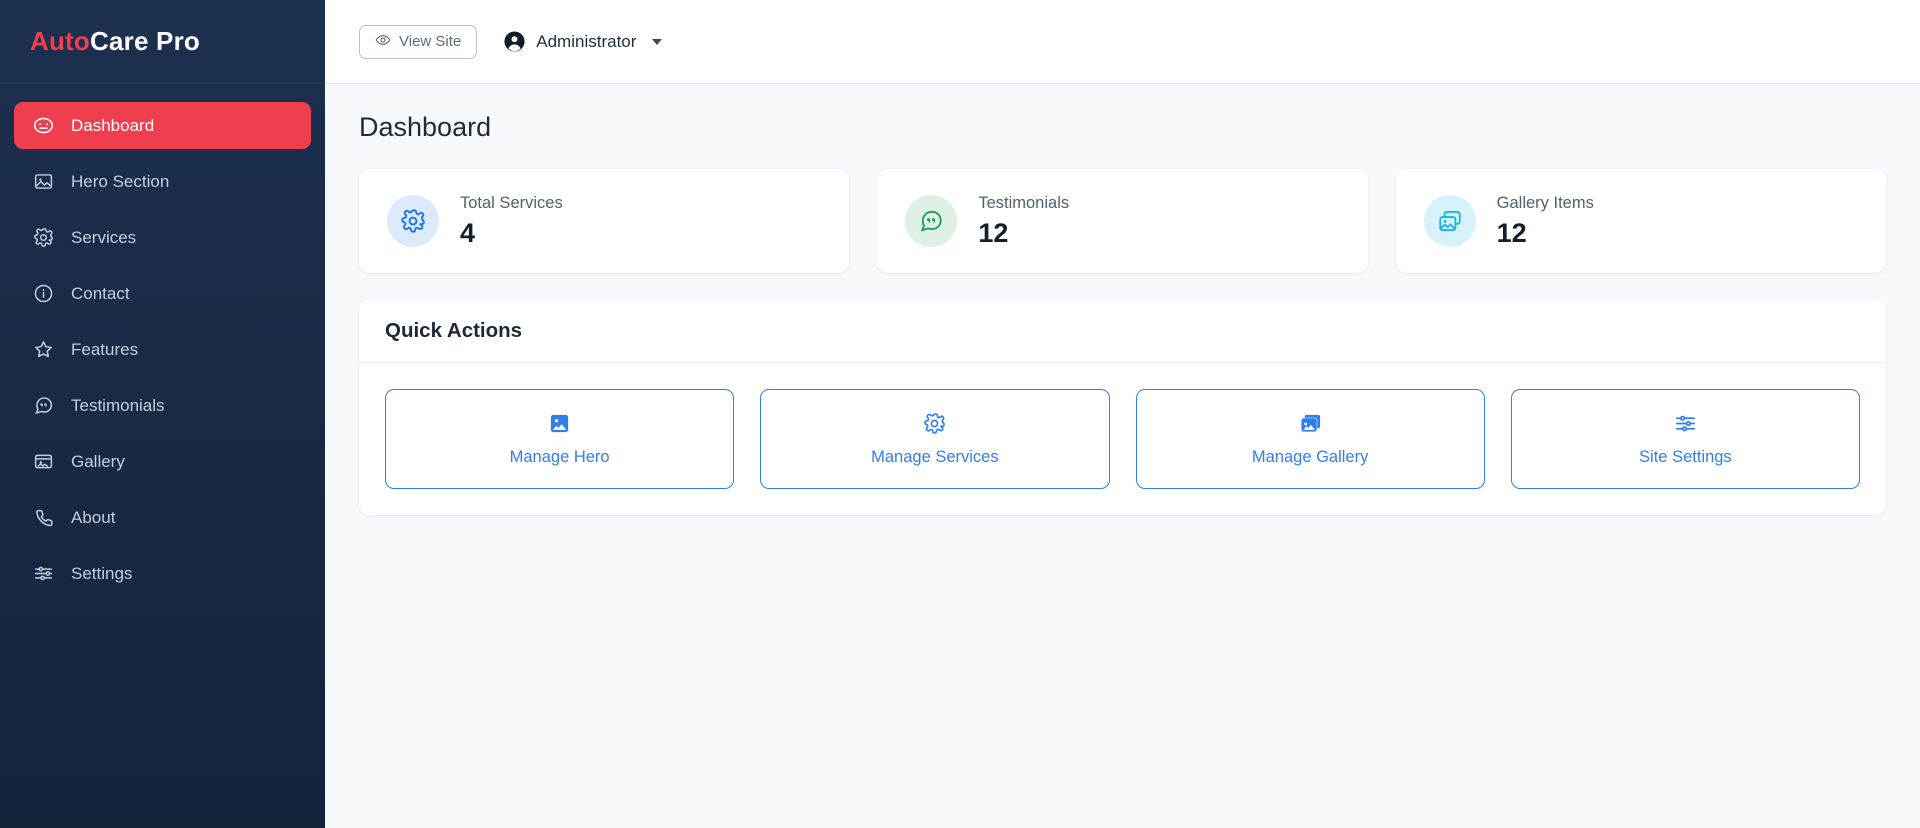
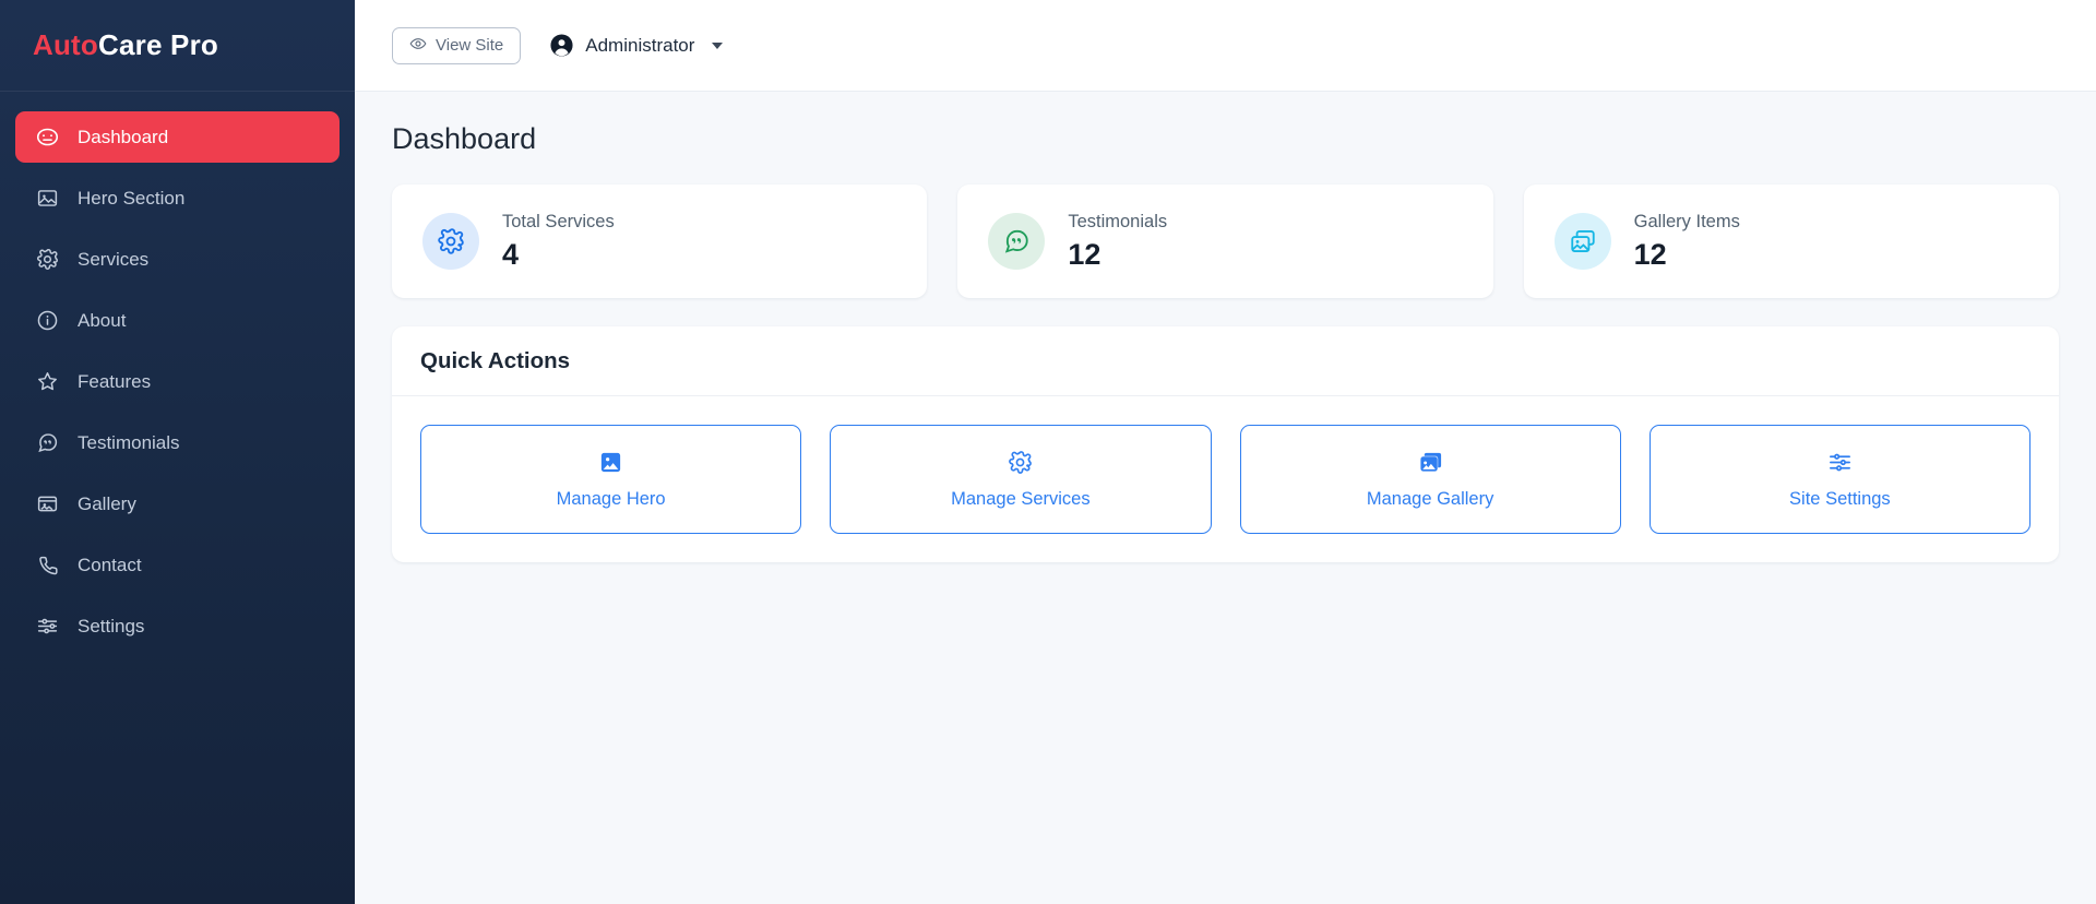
  AutoCare Pro
  Dashboard
  Hero Section
  Services
- Contact
+ About
  Features
  Testimonials
  Gallery
- About
+ Contact
  Settings
  View Site
  Administrator
  Dashboard
  Total Services
  4
  Testimonials
  12
  Gallery Items
  12
  Quick Actions
  Manage Hero
  Manage Services
  Manage Gallery
  Site Settings
